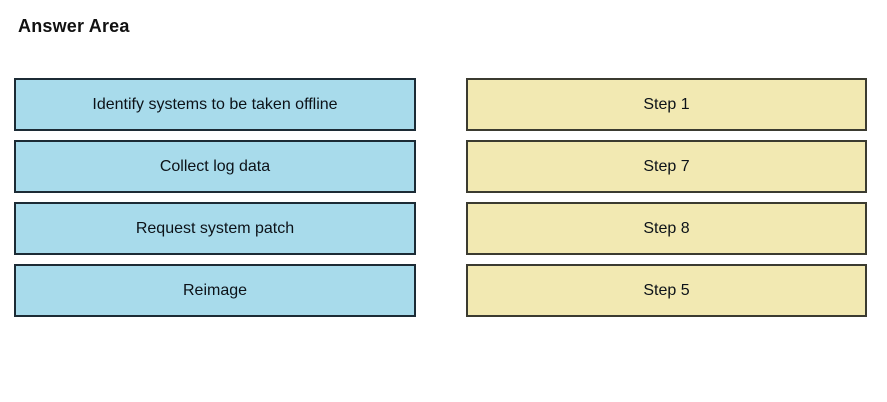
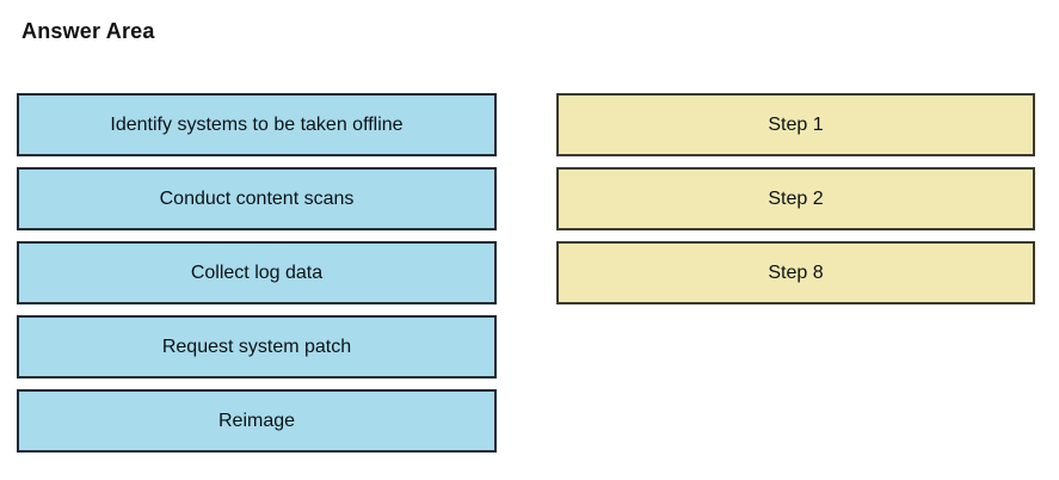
  Answer Area
  Identify systems to be taken offline
+ Conduct content scans
  Collect log data
  Request system patch
  Reimage
  Step 1
- Step 7
+ Step 2
  Step 8
- Step 5
